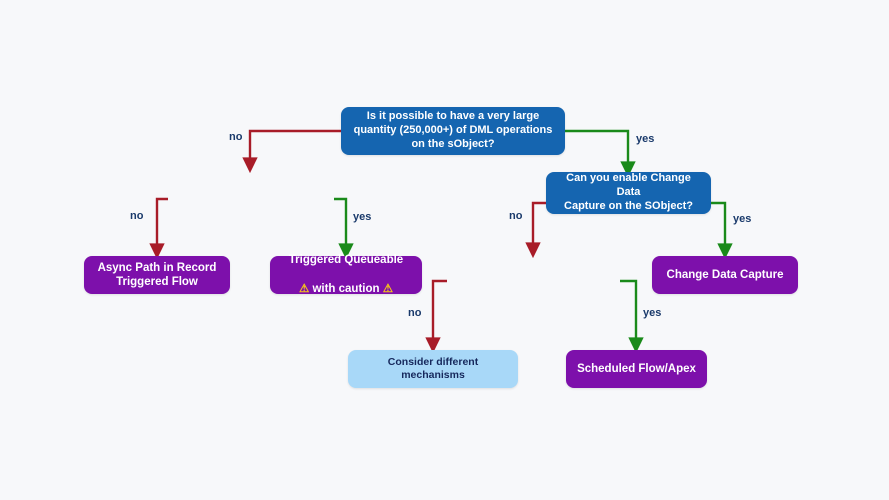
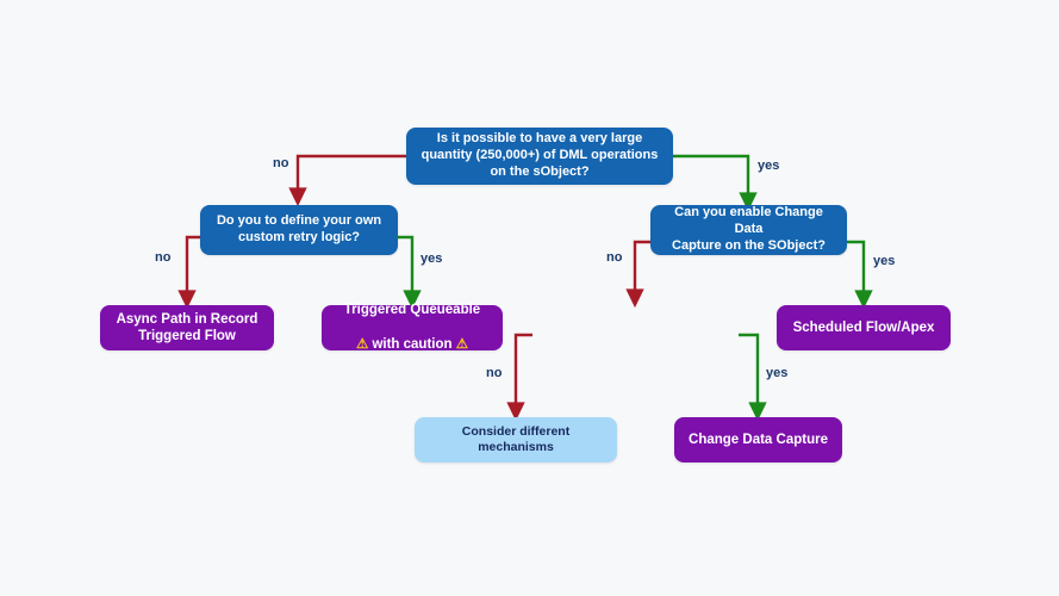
  Is it possible to have a very large
  quantity (250,000+) of DML operations
  on the sObject?
+ Do you to define your own
+ custom retry logic?
  Can you enable Change Data
  Capture on the SObject?
  Async Path in Record
  Triggered Flow
  Triggered Queueable
  ⚠ with caution ⚠
- Change Data Capture
+ Scheduled Flow/Apex
  Consider different
  mechanisms
- Scheduled Flow/Apex
+ Change Data Capture
  no
  yes
  no
  yes
  no
  yes
  no
  yes
